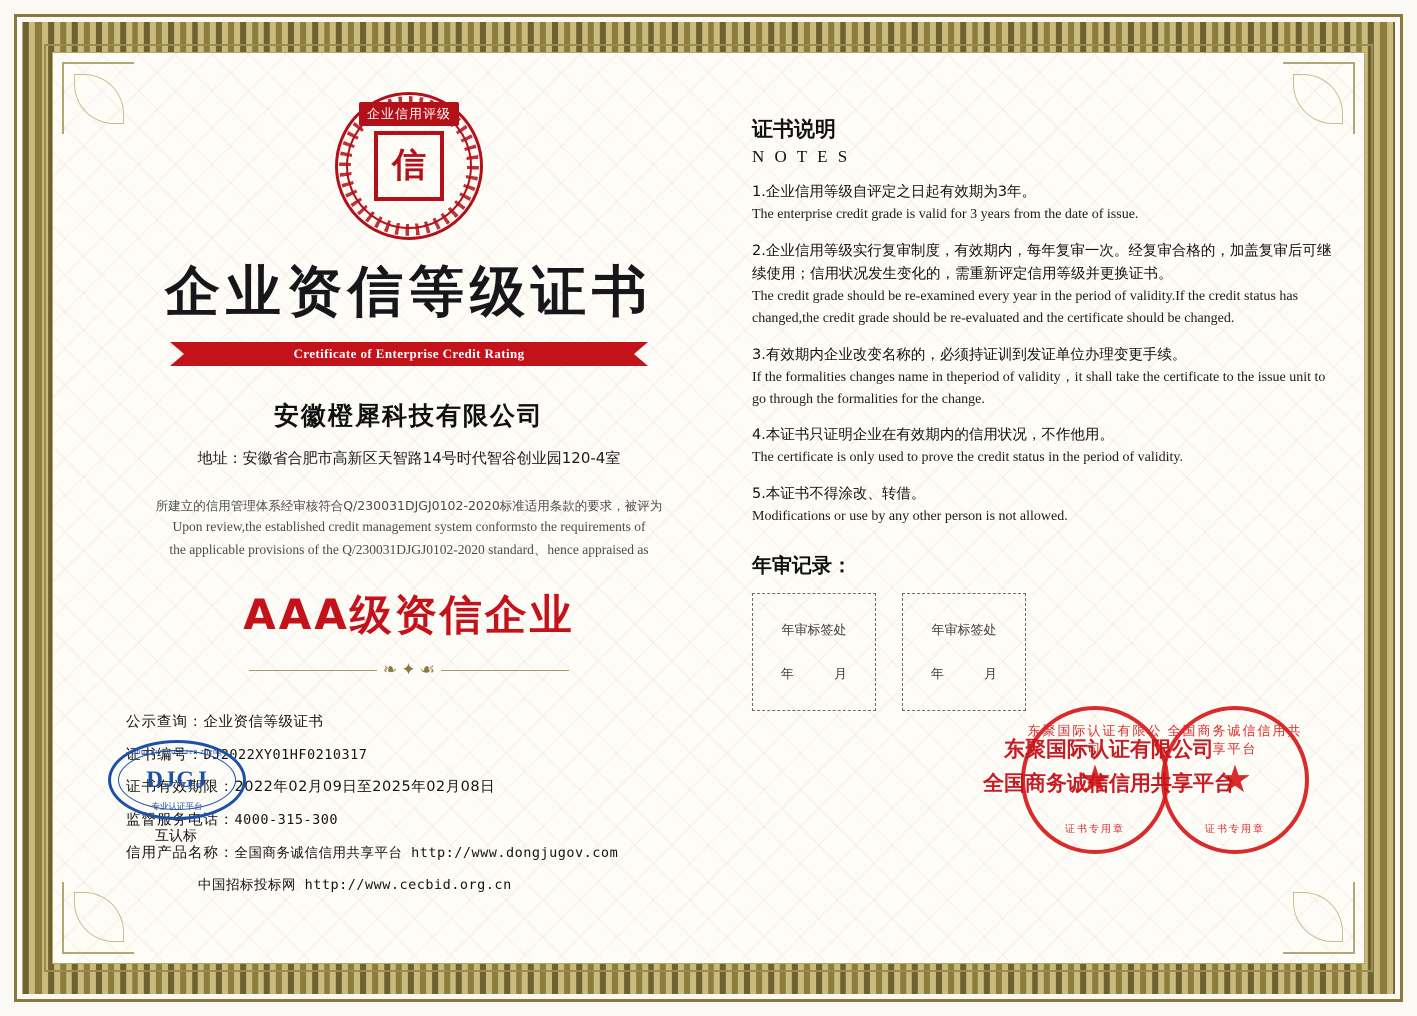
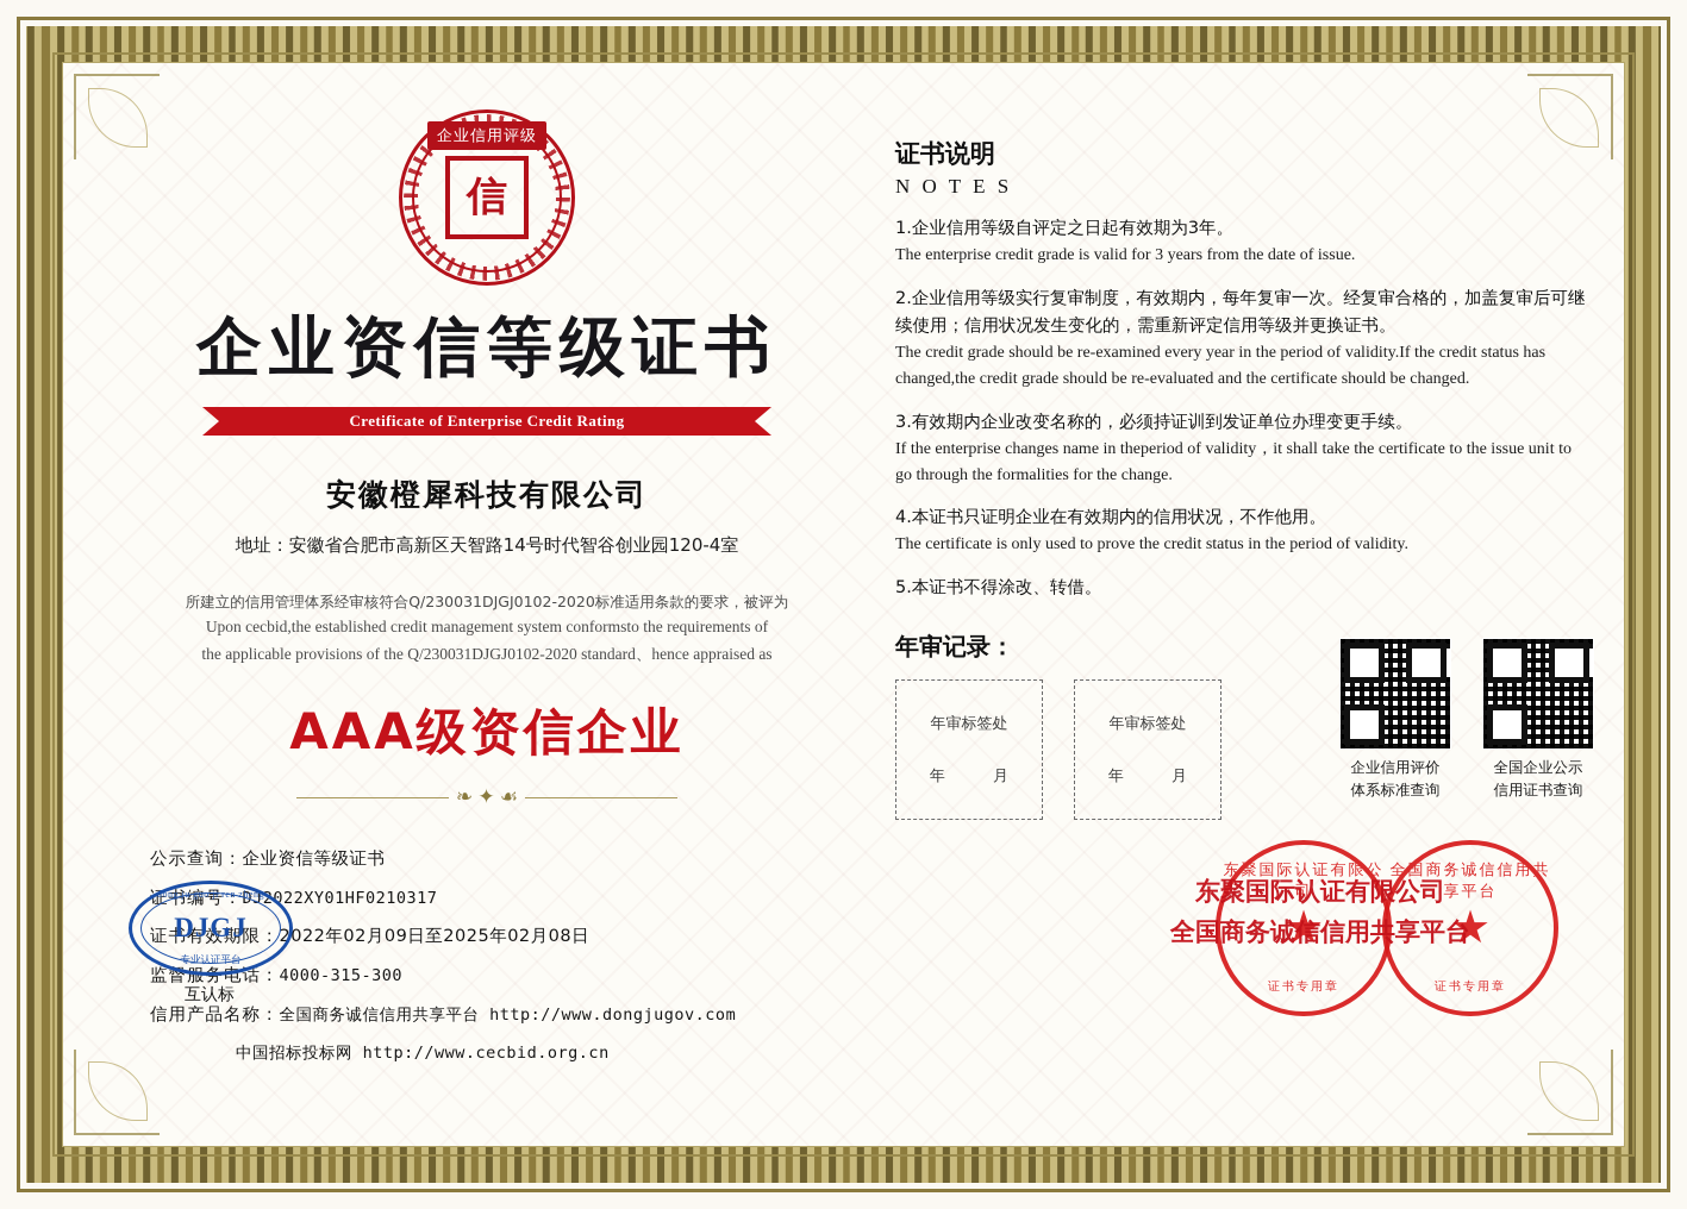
  企业信用评级
  信
  企业资信等级证书
  Cretificate of Enterprise Credit Rating
  安徽橙犀科技有限公司
  地址：安徽省合肥市高新区天智路14号时代智谷创业园120-4室
  所建立的信用管理体系经审核符合Q/230031DJGJ0102-2020标准适用条款的要求，被评为
- Upon review,the established credit management system conformsto the requirements of
+ Upon cecbid,the established credit management system conformsto the requirements of
  the applicable provisions of the Q/230031DJGJ0102-2020 standard、hence appraised as
  AAA级资信企业
  ❧ ✦ ☙
  公示查询：企业资信等级证书
  证书编号：DJ2022XY01HF0210317
  证书有效期限：2022年02月09日至2025年02月08日
  监督服务电话：4000-315-300
  信用产品名称：全国商务诚信信用共享平台 http://www.dongjugov.com
  中国招标投标网 http://www.cecbid.org.cn
  dong ju guo ji ren zheng
  DJGJ
  专业认证平台
  互认标
  证书说明
  N O T E S
  1.企业信用等级自评定之日起有效期为3年。
  The enterprise credit grade is valid for 3 years from the date of issue.
  2.企业信用等级实行复审制度，有效期内，每年复审一次。经复审合格的，加盖复审后可继续使用；信用状况发生变化的，需重新评定信用等级并更换证书。
  The credit grade should be re-examined every year in the period of validity.If the credit status has changed,the credit grade should be re-evaluated and the certificate should be changed.
  3.有效期内企业改变名称的，必须持证训到发证单位办理变更手续。
- If the formalities changes name in theperiod of validity，it shall take the certificate to the issue unit to go through the formalities for the change.
+ If the enterprise changes name in theperiod of validity，it shall take the certificate to the issue unit to go through the formalities for the change.
  4.本证书只证明企业在有效期内的信用状况，不作他用。
  The certificate is only used to prove the credit status in the period of validity.
  5.本证书不得涂改、转借。
- Modifications or use by any other person is not allowed.
  年审记录：
  年审标签处
  年 月
  年审标签处
  年 月
+ 企业信用评价
+ 体系标准查询
+ 全国企业公示
+ 信用证书查询
  东聚国际认证有限公司
  ★
  证书专用章
  全国商务诚信信用共享平台
  ★
  证书专用章
  东聚国际认证有限公司
  全国商务诚信信用共享平台
